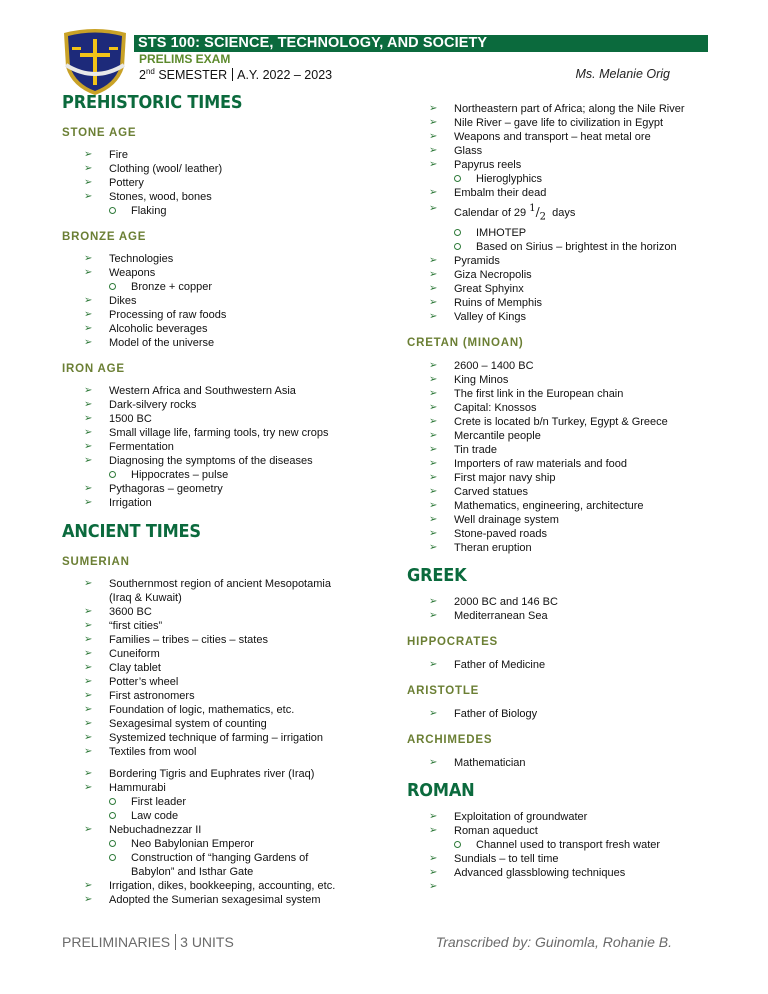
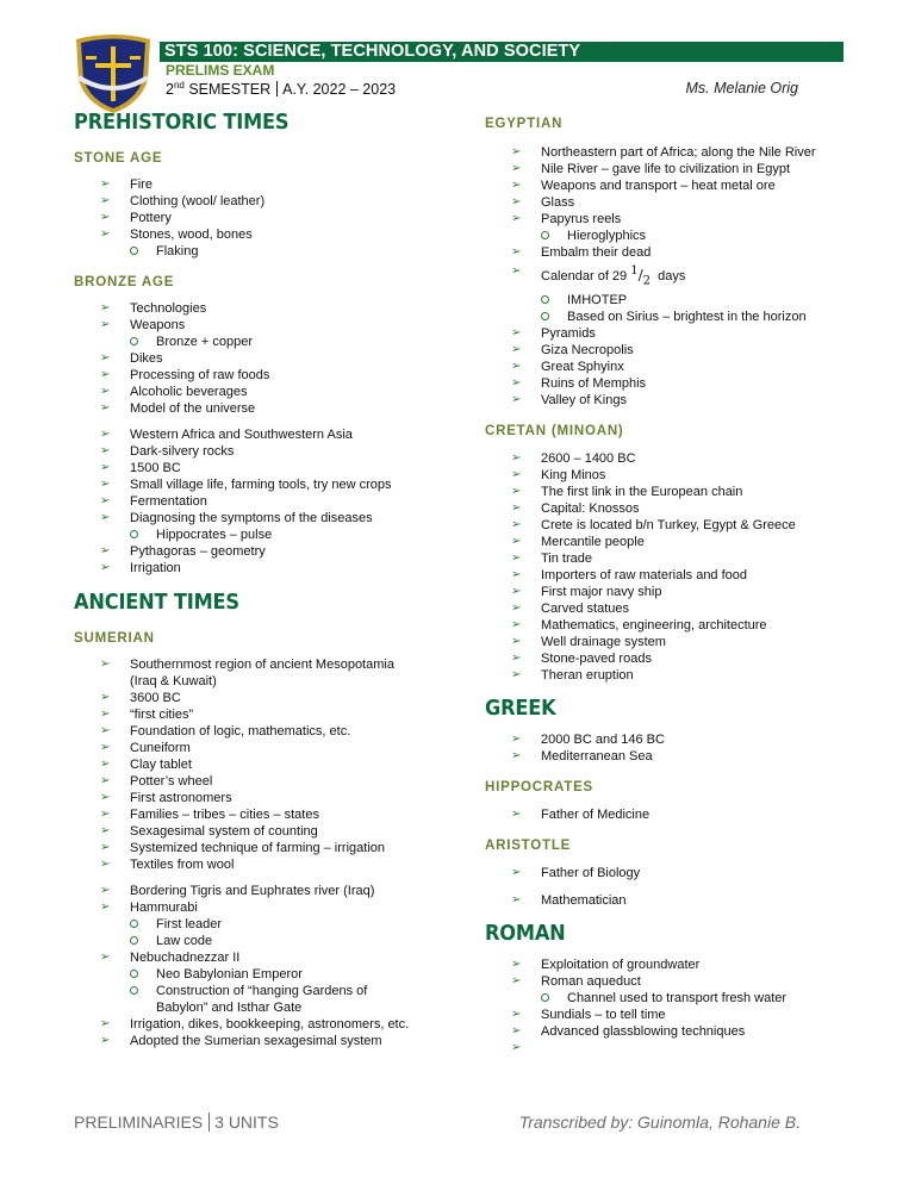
  STS 100: SCIENCE, TECHNOLOGY, AND SOCIETY
  PRELIMS EXAM
  2nd SEMESTER A.Y. 2022 – 2023
  Ms. Melanie Orig
  PREHISTORIC TIMES
  STONE AGE
  ➢
  Fire
  ➢
  Clothing (wool/ leather)
  ➢
  Pottery
  ➢
  Stones, wood, bones
  Flaking
  BRONZE AGE
  ➢
  Technologies
  ➢
  Weapons
  Bronze + copper
  ➢
  Dikes
  ➢
  Processing of raw foods
  ➢
  Alcoholic beverages
  ➢
  Model of the universe
- IRON AGE
  ➢
  Western Africa and Southwestern Asia
  ➢
  Dark-silvery rocks
  ➢
  1500 BC
  ➢
  Small village life, farming tools, try new crops
  ➢
  Fermentation
  ➢
  Diagnosing the symptoms of the diseases
  Hippocrates – pulse
  ➢
  Pythagoras – geometry
  ➢
  Irrigation
  ANCIENT TIMES
  SUMERIAN
  ➢
  Southernmost region of ancient Mesopotamia
  (Iraq & Kuwait)
  ➢
  3600 BC
  ➢
  “first cities”
  ➢
- Families – tribes – cities – states
+ Foundation of logic, mathematics, etc.
  ➢
  Cuneiform
  ➢
  Clay tablet
  ➢
  Potter’s wheel
  ➢
  First astronomers
  ➢
- Foundation of logic, mathematics, etc.
+ Families – tribes – cities – states
  ➢
  Sexagesimal system of counting
  ➢
  Systemized technique of farming – irrigation
  ➢
  Textiles from wool
  ➢
  Bordering Tigris and Euphrates river (Iraq)
  ➢
  Hammurabi
  First leader
  Law code
  ➢
  Nebuchadnezzar II
  Neo Babylonian Emperor
  Construction of “hanging Gardens of
  Babylon” and Isthar Gate
  ➢
- Irrigation, dikes, bookkeeping, accounting, etc.
+ Irrigation, dikes, bookkeeping, astronomers, etc.
  ➢
  Adopted the Sumerian sexagesimal system
+ EGYPTIAN
  ➢
  Northeastern part of Africa; along the Nile River
  ➢
  Nile River – gave life to civilization in Egypt
  ➢
  Weapons and transport – heat metal ore
  ➢
  Glass
  ➢
  Papyrus reels
  Hieroglyphics
  ➢
  Embalm their dead
  ➢
  Calendar of 29 1/2 days
  IMHOTEP
  Based on Sirius – brightest in the horizon
  ➢
  Pyramids
  ➢
  Giza Necropolis
  ➢
  Great Sphyinx
  ➢
  Ruins of Memphis
  ➢
  Valley of Kings
  CRETAN (MINOAN)
  ➢
  2600 – 1400 BC
  ➢
  King Minos
  ➢
  The first link in the European chain
  ➢
  Capital: Knossos
  ➢
  Crete is located b/n Turkey, Egypt & Greece
  ➢
  Mercantile people
  ➢
  Tin trade
  ➢
  Importers of raw materials and food
  ➢
  First major navy ship
  ➢
  Carved statues
  ➢
  Mathematics, engineering, architecture
  ➢
  Well drainage system
  ➢
  Stone-paved roads
  ➢
  Theran eruption
  GREEK
  ➢
  2000 BC and 146 BC
  ➢
  Mediterranean Sea
  HIPPOCRATES
  ➢
  Father of Medicine
  ARISTOTLE
  ➢
  Father of Biology
- ARCHIMEDES
  ➢
  Mathematician
  ROMAN
  ➢
  Exploitation of groundwater
  ➢
  Roman aqueduct
  Channel used to transport fresh water
  ➢
  Sundials – to tell time
  ➢
  Advanced glassblowing techniques
  ➢
  PRELIMINARIES 3 UNITS
  Transcribed by: Guinomla, Rohanie B.
